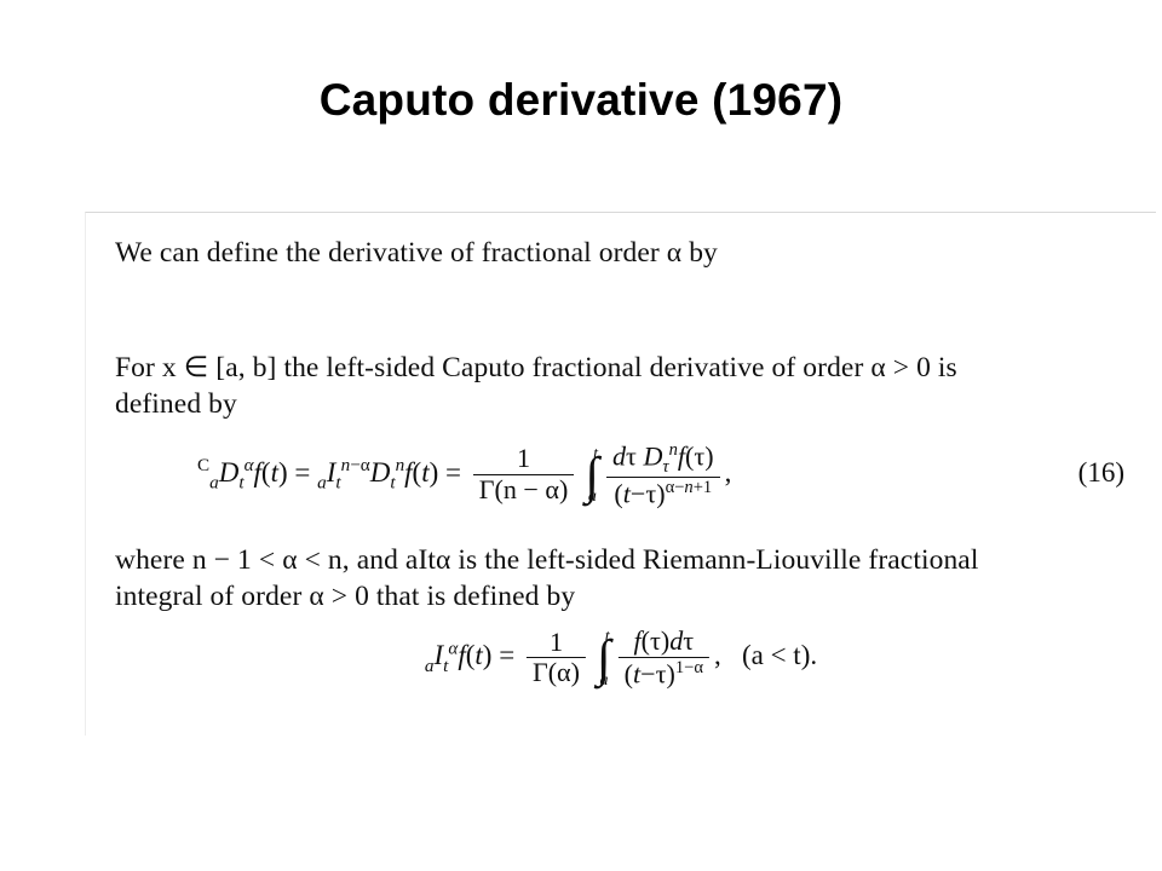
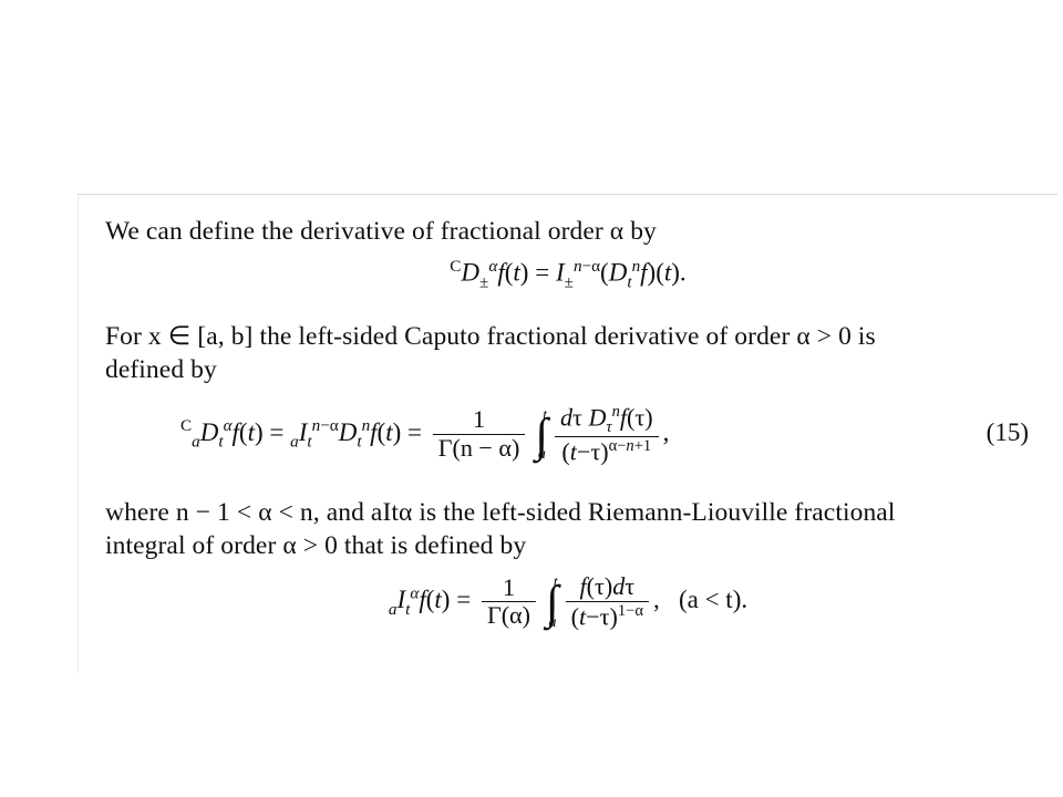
- Caputo derivative (1967)
  We can define the derivative of fractional order α by
+ CD±αf(t) = I±n−α(Dtnf)(t).
  For x ∈ [a, b] the left-sided Caputo fractional derivative of order α > 0 is
  defined by
  CaDtαf(t) = aItn−αDtnf(t) =
  1
  Γ(n − α)
  ∫
  t
  a
  dτ Dτnf(τ)
  (t−τ)α−n+1
  ,
- (16)
+ (15)
  where n − 1 < α < n, and aItα is the left-sided Riemann-Liouville fractional
  integral of order α > 0 that is defined by
  aItαf(t) =
  1
  Γ(α)
  ∫
  t
  a
  f(τ)dτ
  (t−τ)1−α
  , (a < t).
